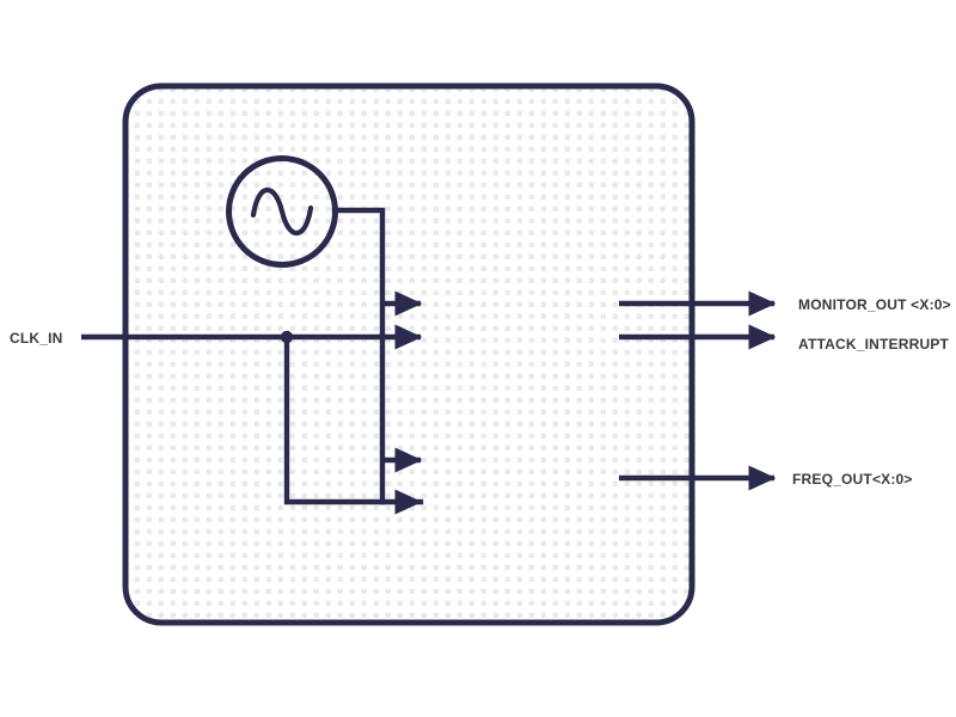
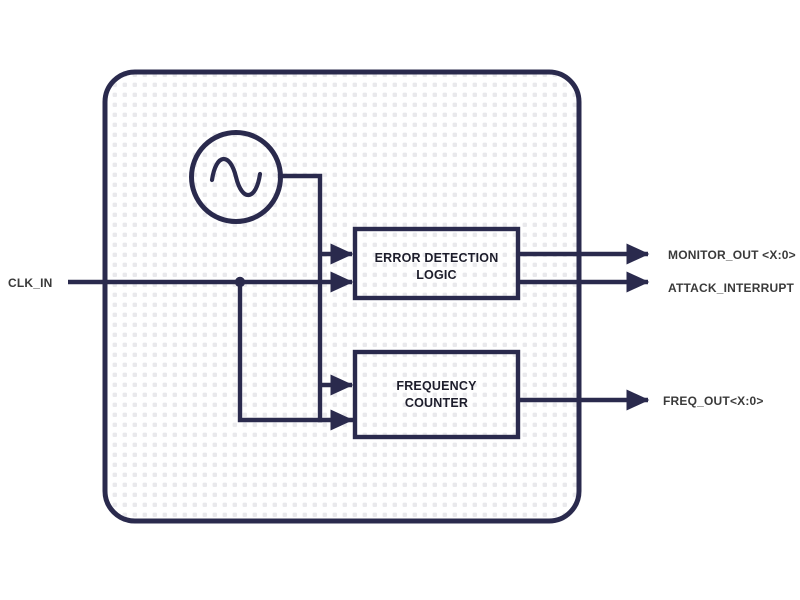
+ ERROR DETECTION
+ LOGIC
+ FREQUENCY
+ COUNTER
  CLK_IN
  MONITOR_OUT <X:0>
  ATTACK_INTERRUPT
  FREQ_OUT<X:0>
